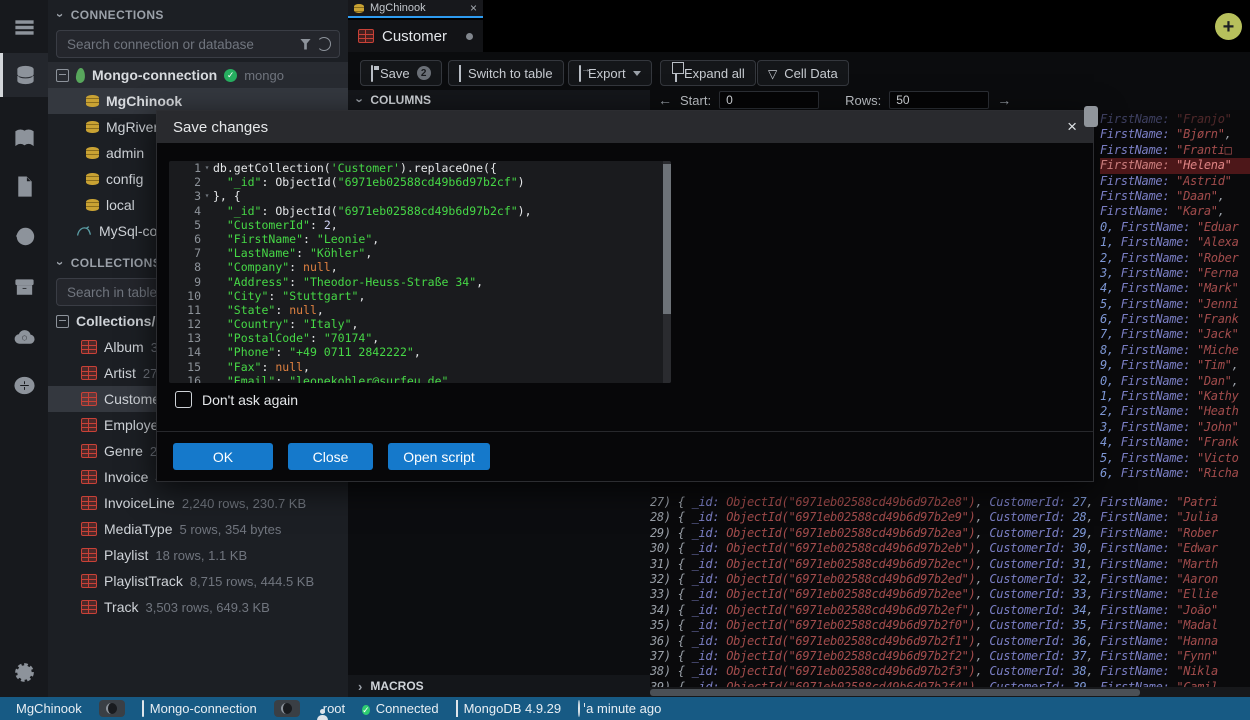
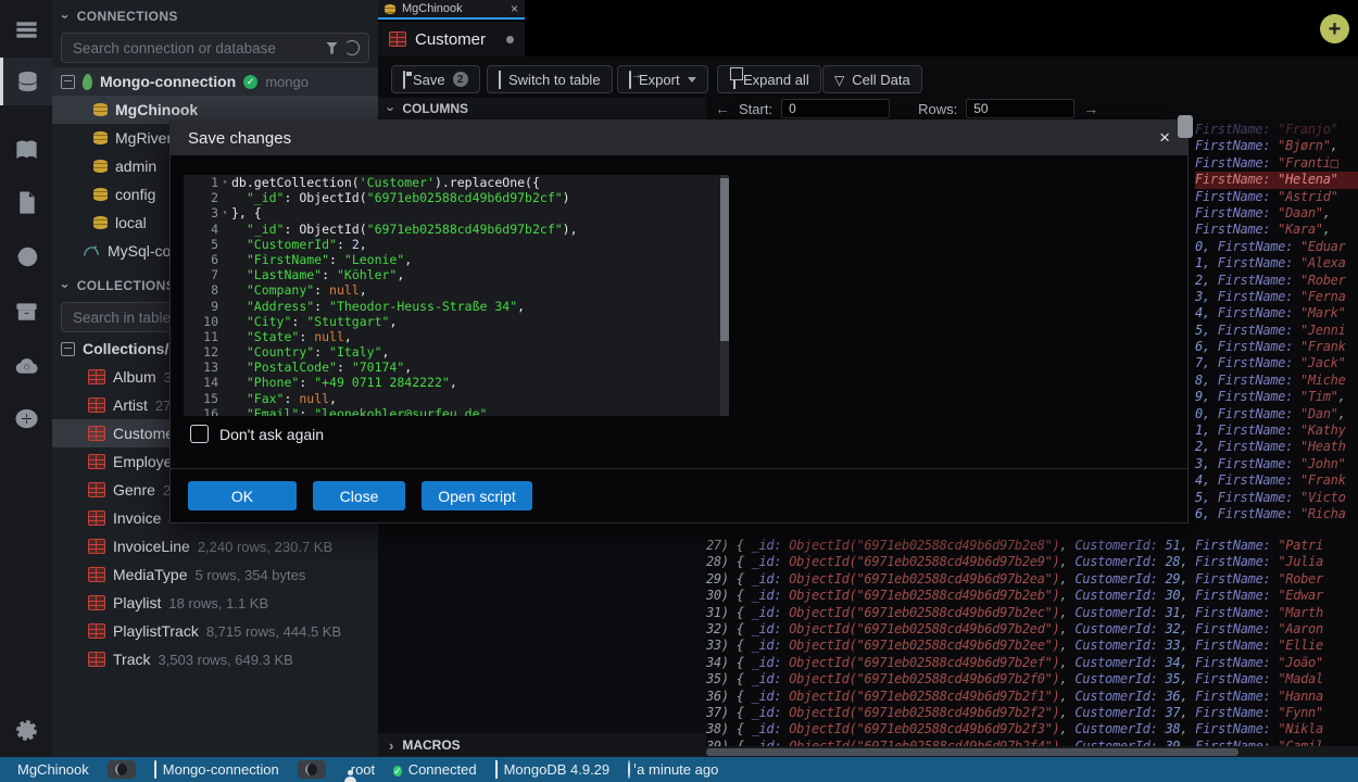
  CONNECTIONS
  Search connection or database
  Mongo-connection
  ✓
  mongo
  MgChinook
  MgRive
  admin
  config
  local
  MySql-co
  COLLECTION
  Search in table
  Collections/
  Album
  Artist
  Custom
  Employe
  Genre
  Invoice
  InvoiceLine
  2,240 rows, 230.7 KB
  MediaType
  5 rows, 354 bytes
  Playlist
  18 rows, 1.1 KB
  PlaylistTrack
  8,715 rows, 444.5 KB
  Track
  3,503 rows, 649.3 KB
  MgChinook
  ×
  Customer
  +
  Save
  2
  Switch to table
  Export
  Expand all
  ▽
  Cell Data
  COLUMNS
  ›
  MACROS
  ←
  Start:
  0
  Rows:
  50
  →
  FirstName: "Franjo"
  FirstName: "Bjørn",
  FirstName: "Franti□
  FirstName: "Helena"
  FirstName: "Astrid"
  FirstName: "Daan",
  FirstName: "Kara",
  0, FirstName: "Eduar
  1, FirstName: "Alexa
  2, FirstName: "Rober
  3, FirstName: "Ferna
  4, FirstName: "Mark"
  5, FirstName: "Jenni
  6, FirstName: "Frank
  7, FirstName: "Jack"
  8, FirstName: "Miche
  9, FirstName: "Tim",
  0, FirstName: "Dan",
  1, FirstName: "Kathy
  2, FirstName: "Heath
  3, FirstName: "John"
  4, FirstName: "Frank
  5, FirstName: "Victo
  6, FirstName: "Richa
- 27) { _id: ObjectId("6971eb02588cd49b6d97b2e8"), CustomerId: 27, FirstName: "Patri
+ 27) { _id: ObjectId("6971eb02588cd49b6d97b2e8"), CustomerId: 51, FirstName: "Patri
  28) { _id: ObjectId("6971eb02588cd49b6d97b2e9"), CustomerId: 28, FirstName: "Julia
  29) { _id: ObjectId("6971eb02588cd49b6d97b2ea"), CustomerId: 29, FirstName: "Rober
  30) { _id: ObjectId("6971eb02588cd49b6d97b2eb"), CustomerId: 30, FirstName: "Edwar
  31) { _id: ObjectId("6971eb02588cd49b6d97b2ec"), CustomerId: 31, FirstName: "Marth
  32) { _id: ObjectId("6971eb02588cd49b6d97b2ed"), CustomerId: 32, FirstName: "Aaron
  33) { _id: ObjectId("6971eb02588cd49b6d97b2ee"), CustomerId: 33, FirstName: "Ellie
  34) { _id: ObjectId("6971eb02588cd49b6d97b2ef"), CustomerId: 34, FirstName: "João"
  35) { _id: ObjectId("6971eb02588cd49b6d97b2f0"), CustomerId: 35, FirstName: "Madal
  36) { _id: ObjectId("6971eb02588cd49b6d97b2f1"), CustomerId: 36, FirstName: "Hanna
  37) { _id: ObjectId("6971eb02588cd49b6d97b2f2"), CustomerId: 37, FirstName: "Fynn"
  38) { _id: ObjectId("6971eb02588cd49b6d97b2f3"), CustomerId: 38, FirstName: "Nikla
  Save changes
  ×
  1
  ▾
  db.getCollection(
  'Customer'
  ).replaceOne({
  2
  "_id"
  : ObjectId(
  "6971eb02588cd49b6d97b2cf"
  )
  3
  ▾
  }, {
  4
  "_id"
  : ObjectId(
  "6971eb02588cd49b6d97b2cf"
  ),
  5
  "CustomerId"
  :
  2
  ,
  6
  "FirstName"
  :
  "Leonie"
  ,
  7
  "LastName"
  :
  "Köhler"
  ,
  8
  "Company"
  :
  null
  ,
  9
  "Address"
  :
  "Theodor-Heuss-Straße 34"
  ,
  10
  "City"
  :
  "Stuttgart"
  ,
  11
  "State"
  :
  null
  ,
  12
  "Country"
  :
  "Italy"
  ,
  13
  "PostalCode"
  :
  "70174"
  ,
  14
  "Phone"
  :
  "+49 0711 2842222"
  ,
  15
  "Fax"
  :
  null
  ,
  16
  "Email"
  :
  "leonekohler@surfeu.de"
  Don't ask again
  OK
  Close
  Open script
  MgChinook
  Mongo-connection
  root
  ✓
  Connected
  MongoDB 4.9.29
  a minute ago
